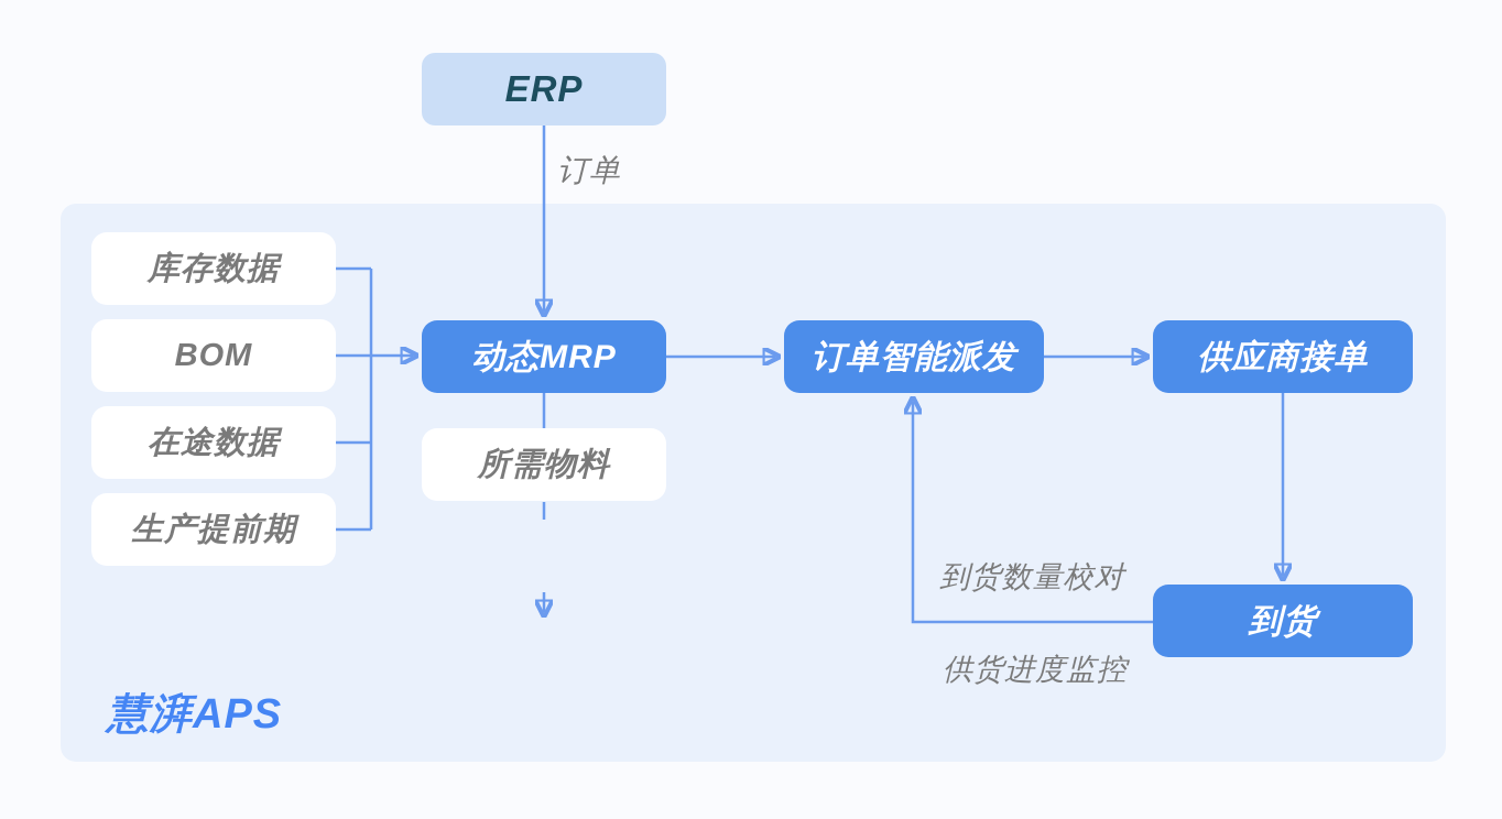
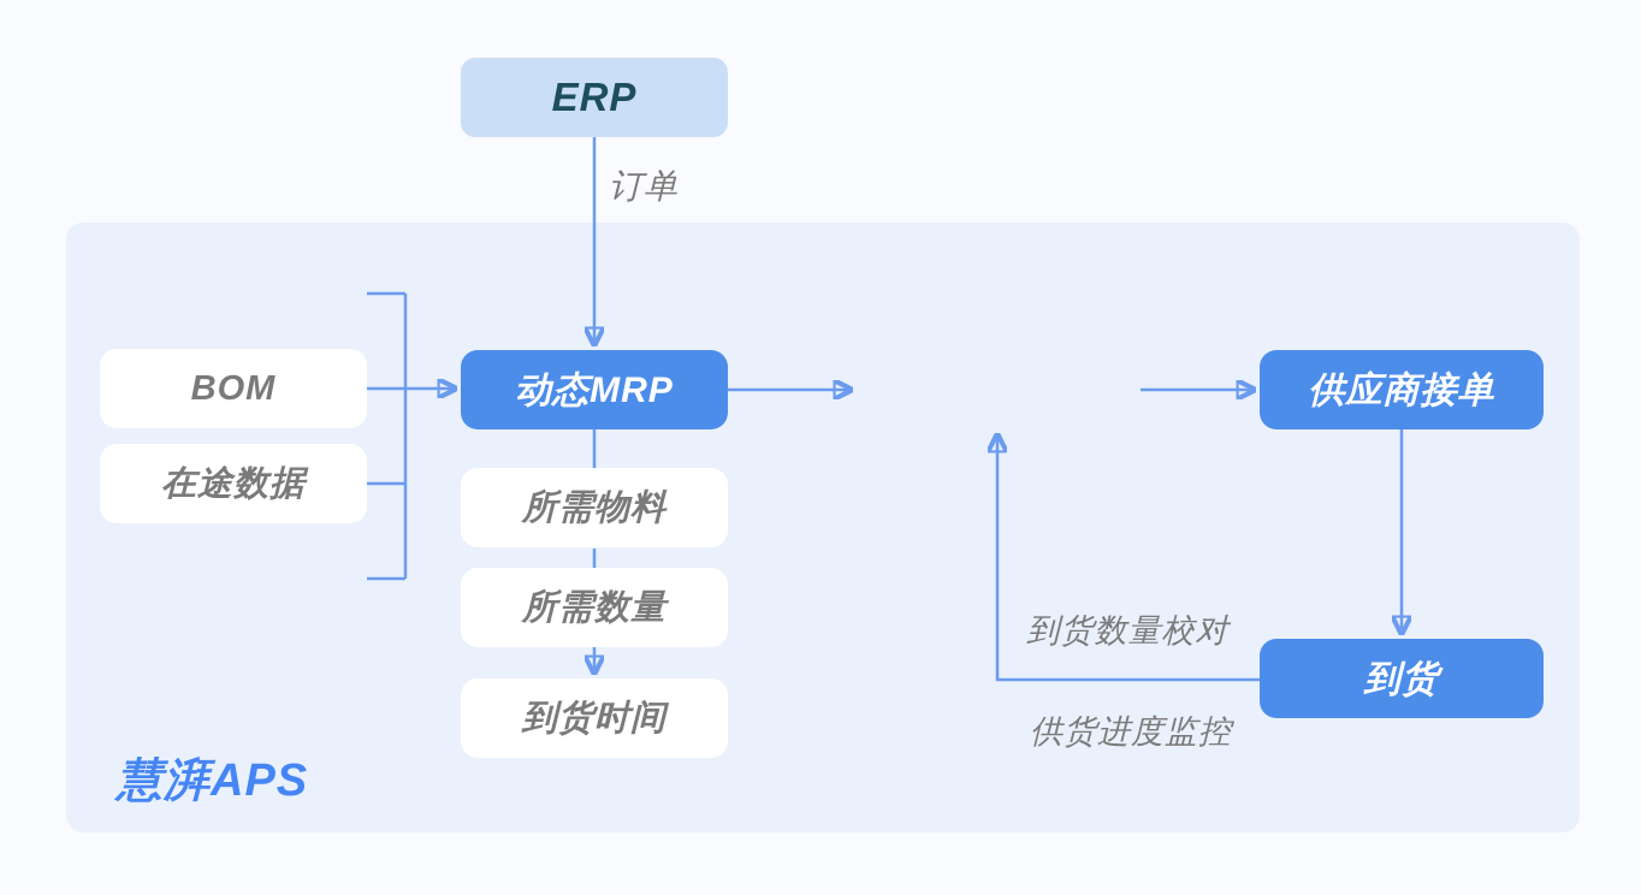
  ERP
  订单
  到货数量校对
  供货进度监控
- 库存数据
  BOM
  在途数据
- 生产提前期
  动态MRP
- 订单智能派发
  供应商接单
  到货
  所需物料
+ 所需数量
+ 到货时间
  慧湃APS
